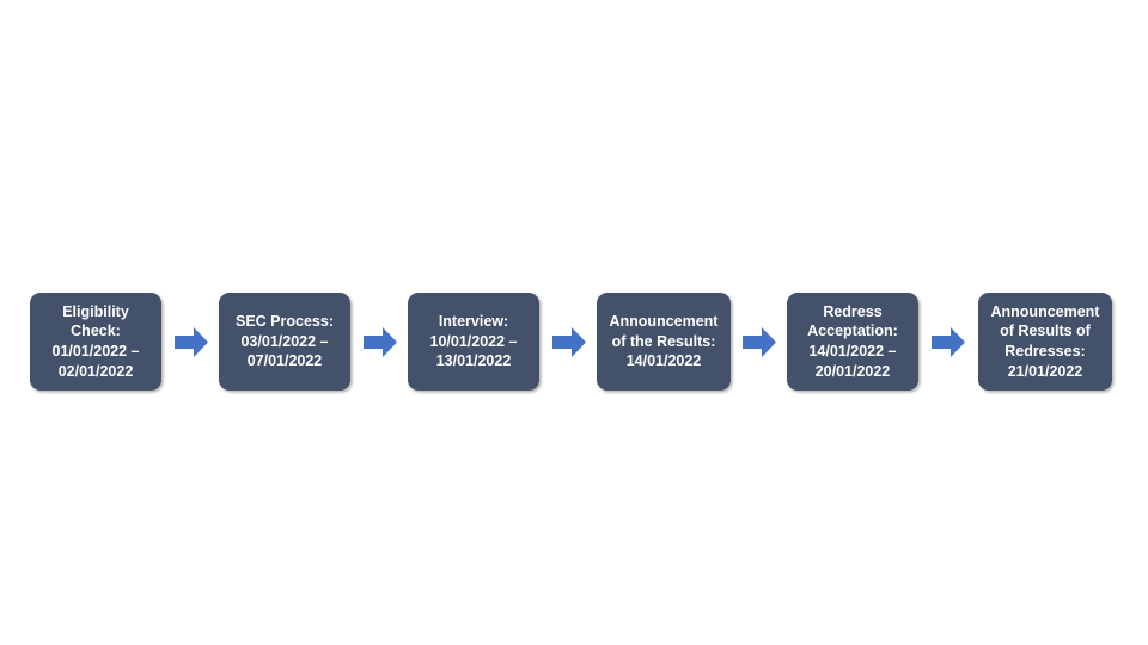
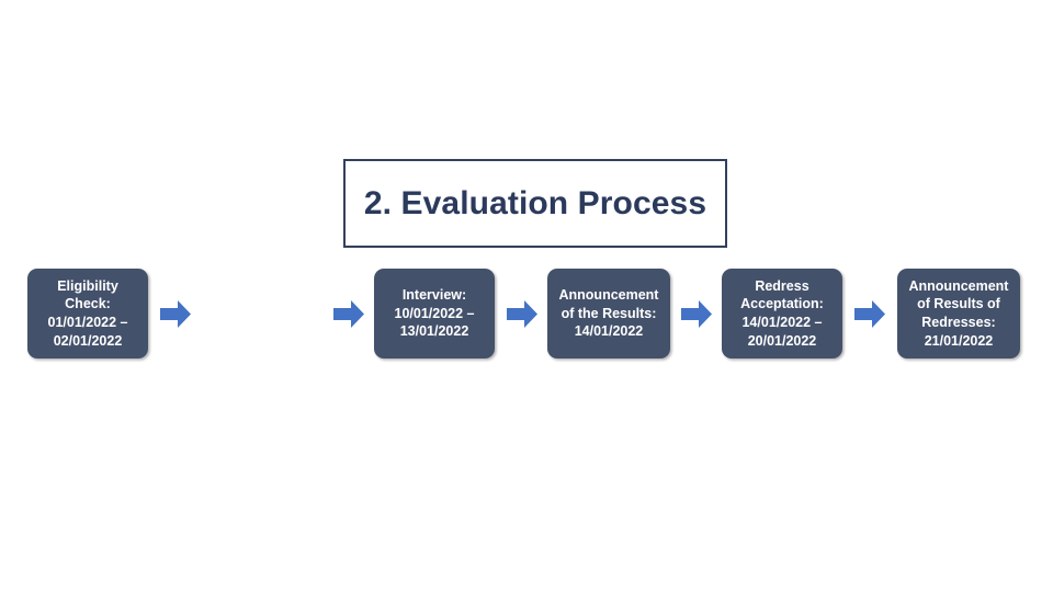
+ 2. Evaluation Process
  Eligibility
  Check:
  01/01/2022 –
  02/01/2022
- SEC Process:
- 03/01/2022 –
- 07/01/2022
  Interview:
  10/01/2022 –
  13/01/2022
  Announcement
  of the Results:
  14/01/2022
  Redress
  Acceptation:
  14/01/2022 –
  20/01/2022
  Announcement
  of Results of
  Redresses:
  21/01/2022
